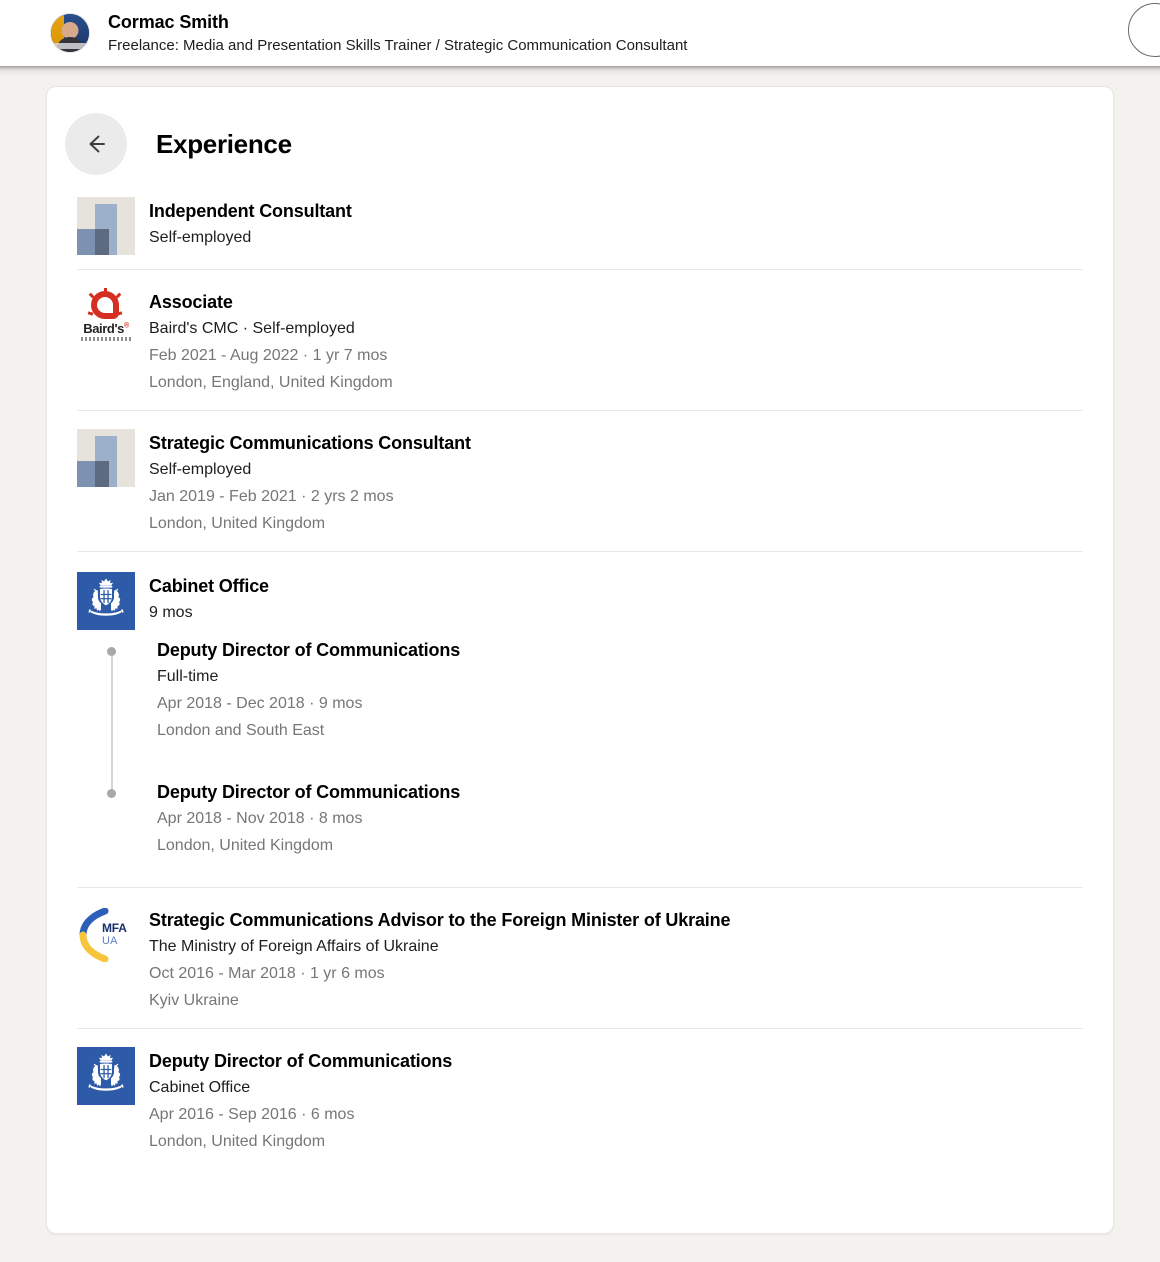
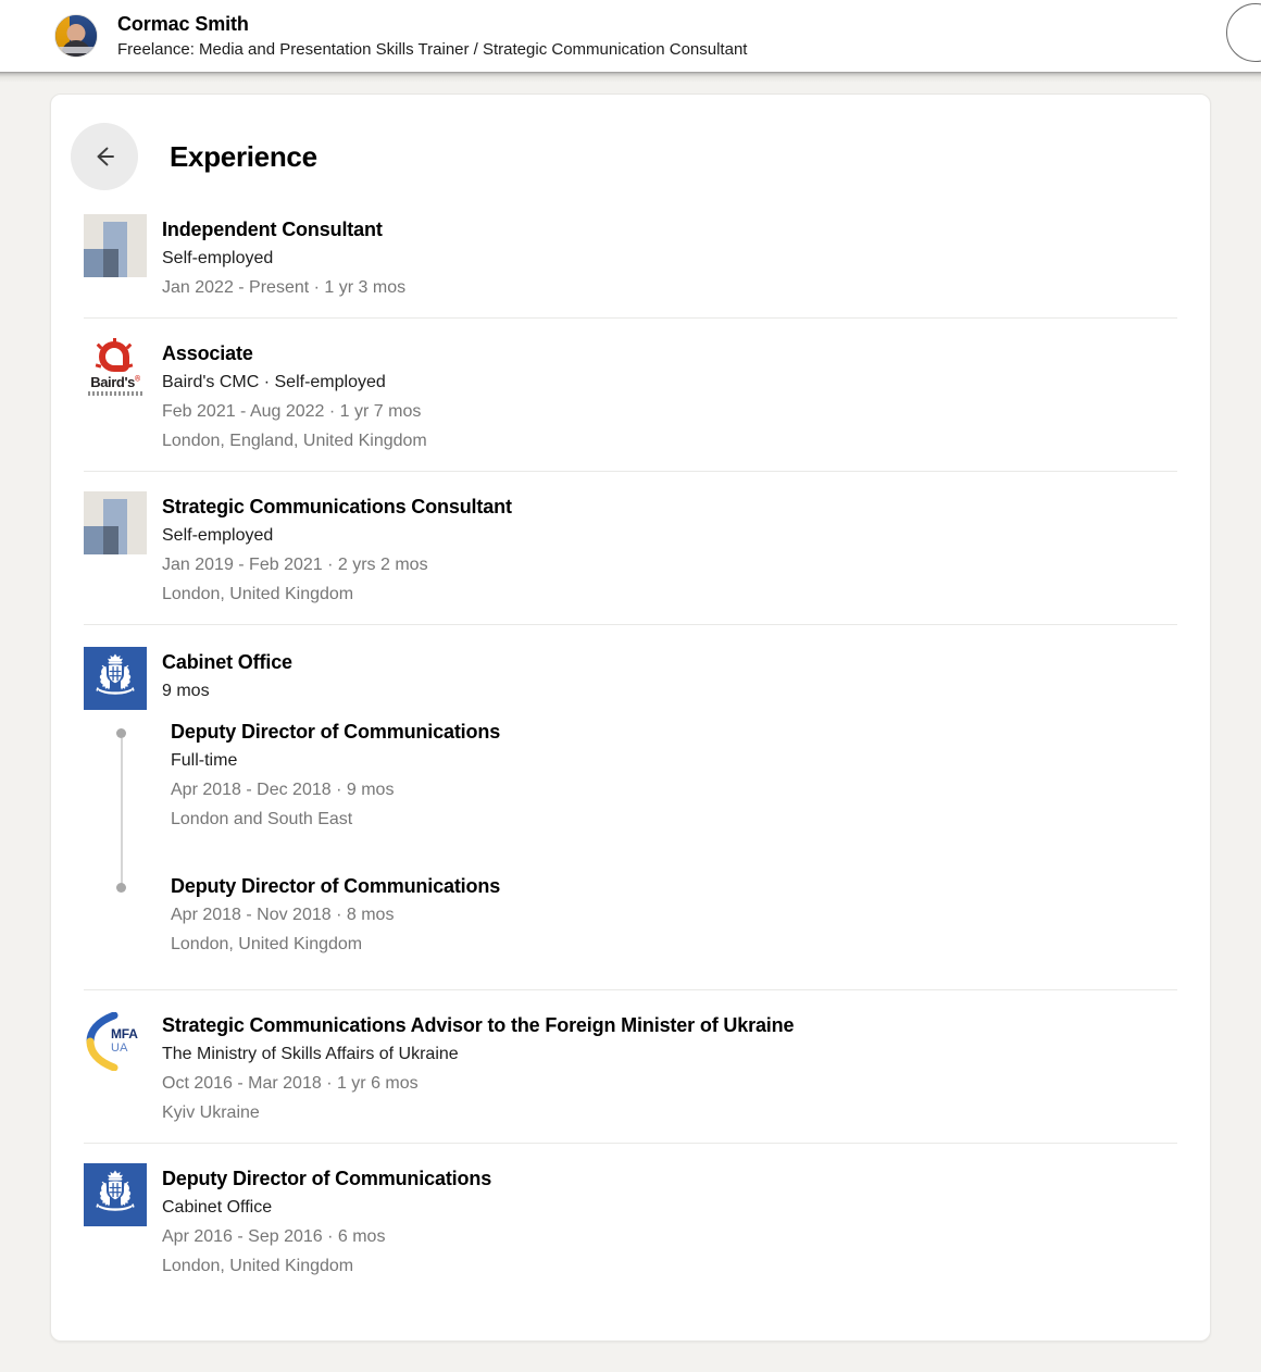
  Cormac Smith
  Freelance: Media and Presentation Skills Trainer / Strategic Communication Consultant
  Experience
  Independent Consultant
  Self-employed
+ Jan 2022 - Present · 1 yr 3 mos
  Baird's
  Associate
  Baird's CMC · Self-employed
  Feb 2021 - Aug 2022 · 1 yr 7 mos
  London, England, United Kingdom
  Strategic Communications Consultant
  Self-employed
  Jan 2019 - Feb 2021 · 2 yrs 2 mos
  London, United Kingdom
  Cabinet Office
  9 mos
  Deputy Director of Communications
  Full-time
  Apr 2018 - Dec 2018 · 9 mos
  London and South East
  Deputy Director of Communications
  Apr 2018 - Nov 2018 · 8 mos
  London, United Kingdom
  MFA
  UA
  Strategic Communications Advisor to the Foreign Minister of Ukraine
- The Ministry of Foreign Affairs of Ukraine
+ The Ministry of Skills Affairs of Ukraine
  Oct 2016 - Mar 2018 · 1 yr 6 mos
  Kyiv Ukraine
  Deputy Director of Communications
  Cabinet Office
  Apr 2016 - Sep 2016 · 6 mos
  London, United Kingdom
